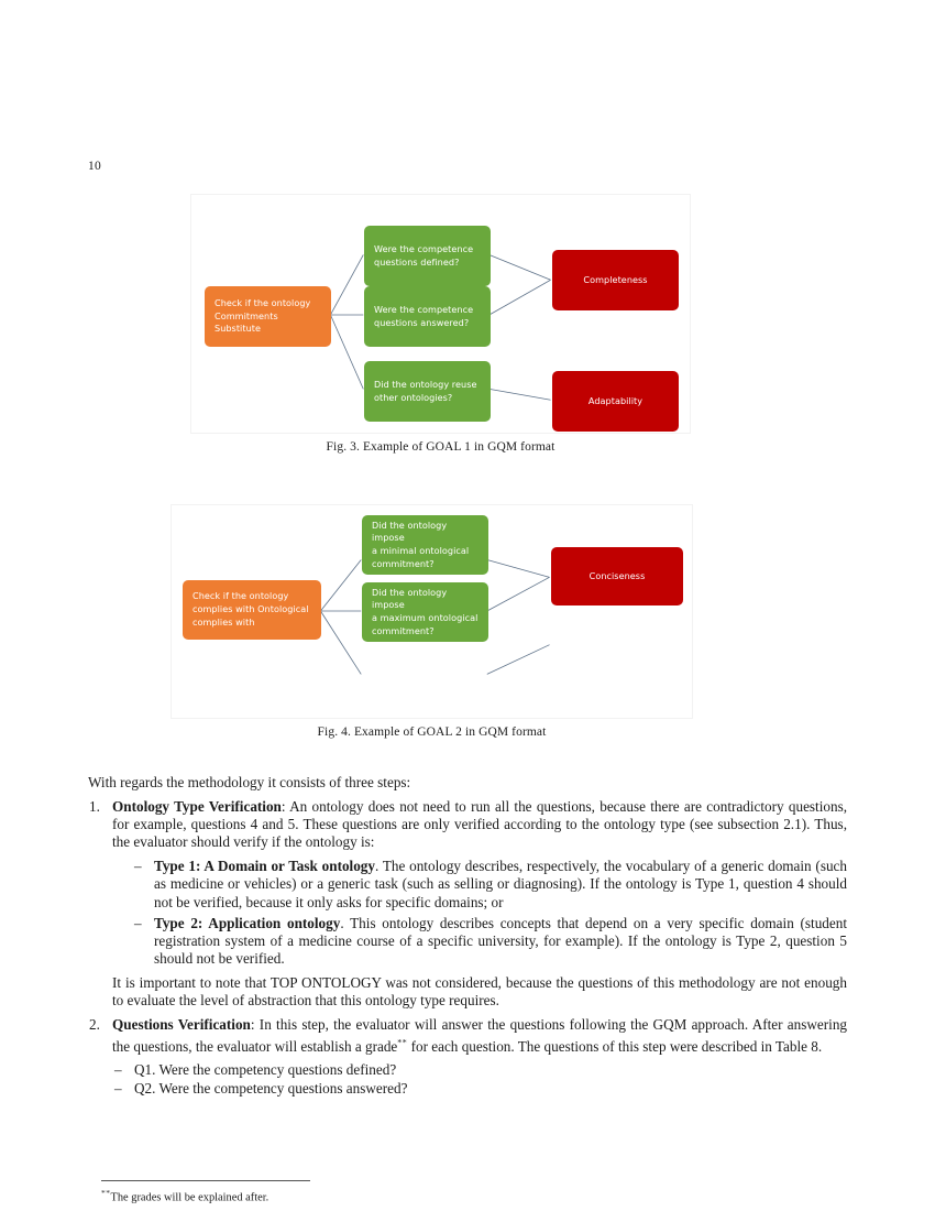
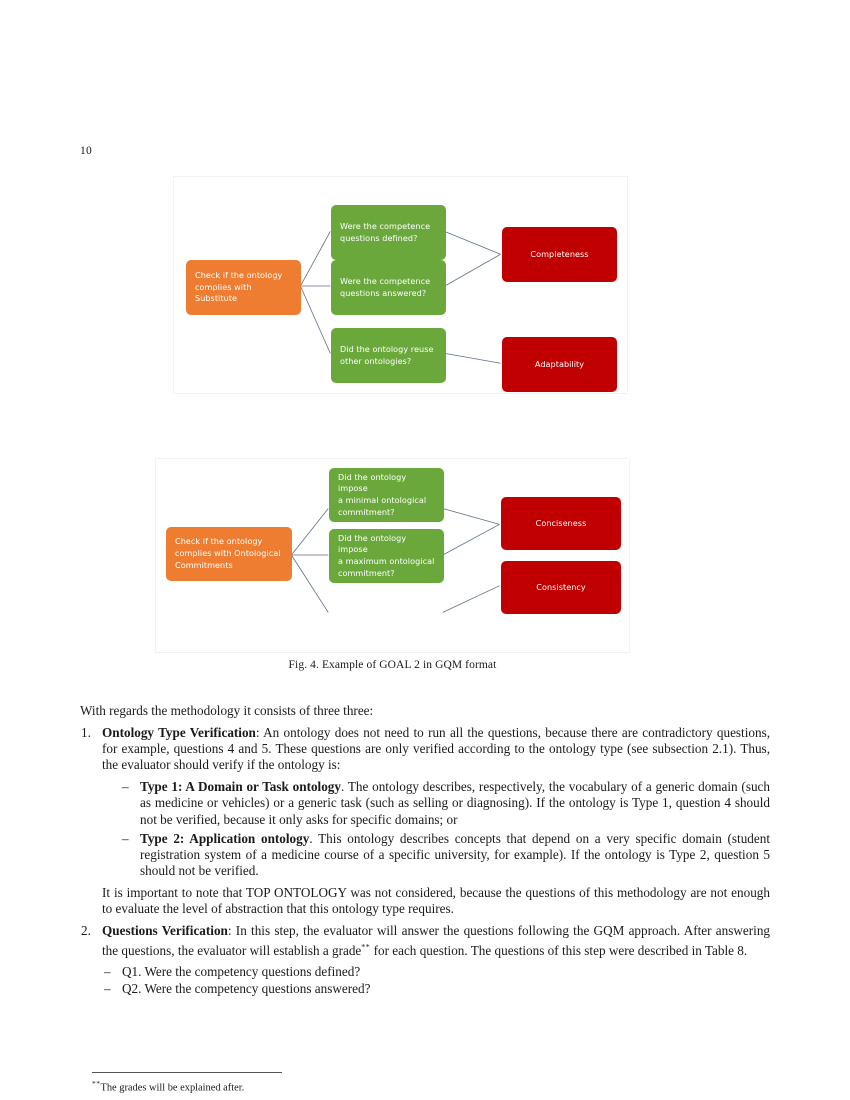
  10
  Check if the ontology
- Commitments
+ complies with
  Substitute
  Were the competence
  questions defined?
  Were the competence
  questions answered?
  Did the ontology reuse
  other ontologies?
  Completeness
  Adaptability
- Fig. 3. Example of GOAL 1 in GQM format
  Check if the ontology
  complies with Ontological
- complies with
+ Commitments
  Did the ontology impose
  a minimal ontological
  commitment?
  Did the ontology impose
  a maximum ontological
  commitment?
  Conciseness
+ Consistency
  Fig. 4. Example of GOAL 2 in GQM format
- With regards the methodology it consists of three steps:
+ With regards the methodology it consists of three three:
  1.
  Ontology Type Verification: An ontology does not need to run all the questions, because there are contradictory questions, for example, questions 4 and 5. These questions are only verified according to the ontology type (see subsection 2.1). Thus, the evaluator should verify if the ontology is:
  –
  Type 1: A Domain or Task ontology. The ontology describes, respectively, the vocabulary of a generic domain (such as medicine or vehicles) or a generic task (such as selling or diagnosing). If the ontology is Type 1, question 4 should not be verified, because it only asks for specific domains; or
  –
  Type 2: Application ontology. This ontology describes concepts that depend on a very specific domain (student registration system of a medicine course of a specific university, for example). If the ontology is Type 2, question 5 should not be verified.
  It is important to note that TOP ONTOLOGY was not considered, because the questions of this methodology are not enough to evaluate the level of abstraction that this ontology type requires.
  2.
  Questions Verification: In this step, the evaluator will answer the questions following the GQM approach. After answering the questions, the evaluator will establish a grade** for each question. The questions of this step were described in Table 8.
  –
  Q1. Were the competency questions defined?
  –
  Q2. Were the competency questions answered?
  **The grades will be explained after.
